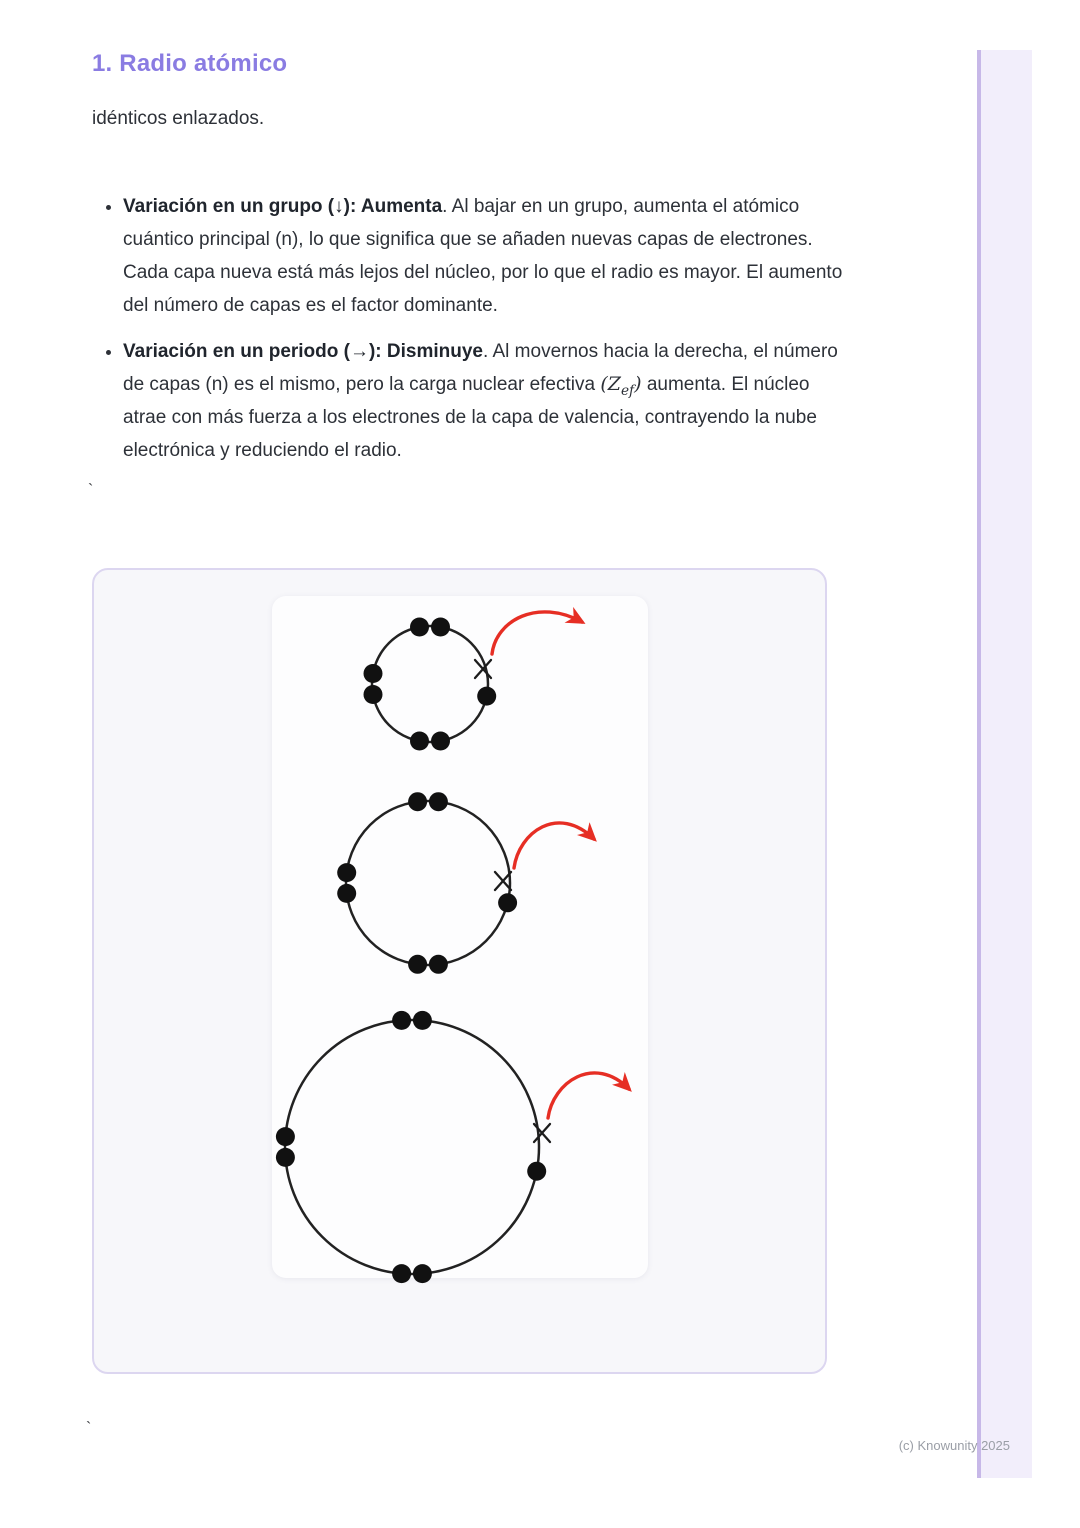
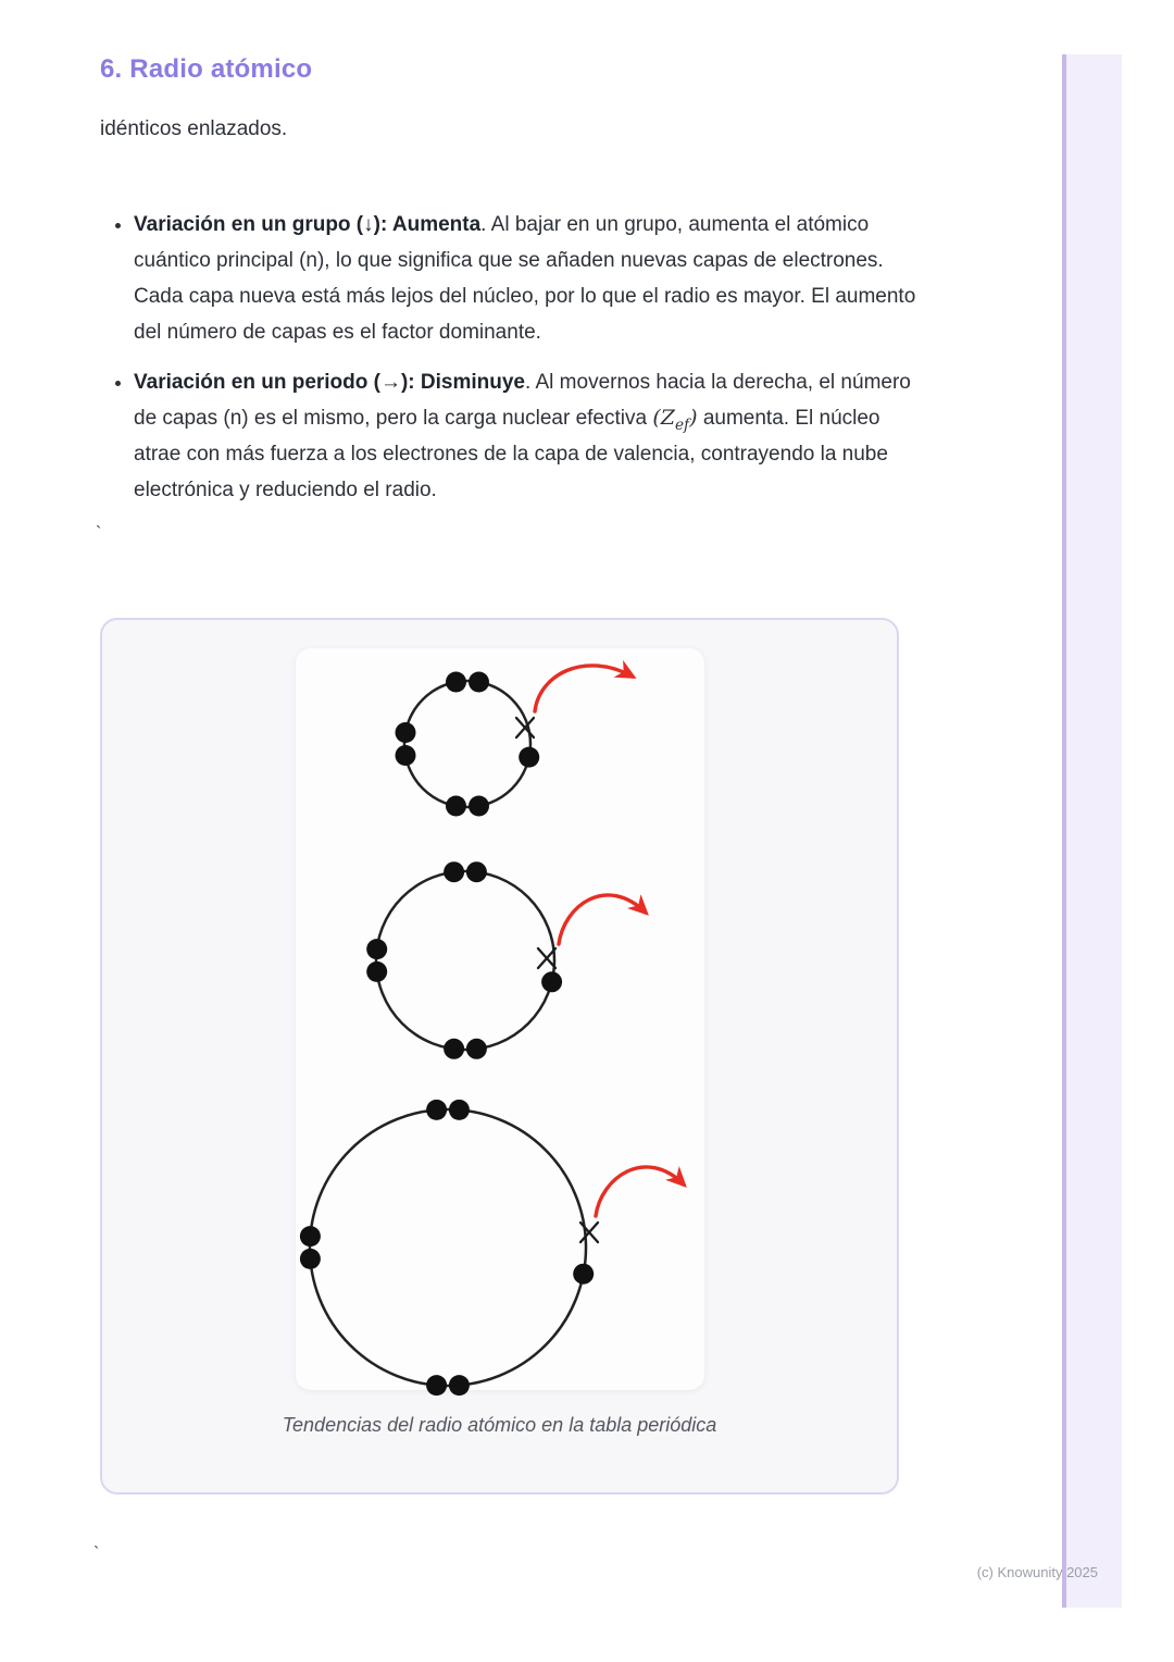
- 1. Radio atómico
+ 6. Radio atómico
  idénticos enlazados.
  Variación en un grupo (↓): Aumenta. Al bajar en un grupo, aumenta el atómico cuántico principal (n), lo que significa que se añaden nuevas capas de electrones. Cada capa nueva está más lejos del núcleo, por lo que el radio es mayor. El aumento del número de capas es el factor dominante.
  Variación en un periodo (→): Disminuye. Al movernos hacia la derecha, el número de capas (n) es el mismo, pero la carga nuclear efectiva (Zef) aumenta. El núcleo atrae con más fuerza a los electrones de la capa de valencia, contrayendo la nube electrónica y reduciendo el radio.
  `
+ Tendencias del radio atómico en la tabla periódica
  `
  (c) Knowunity 2025
